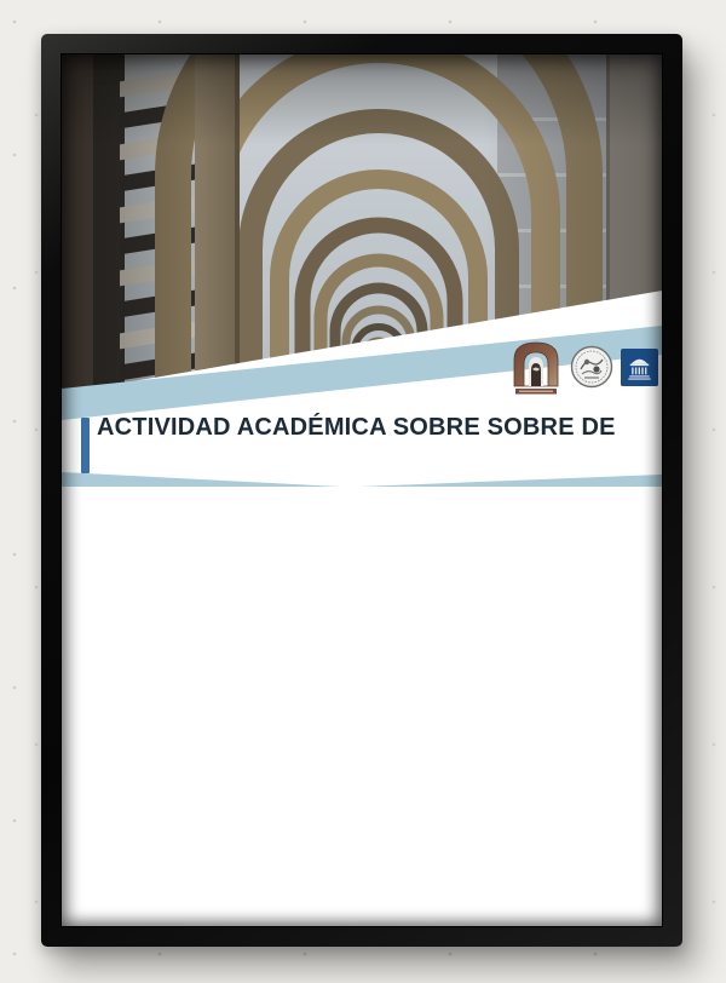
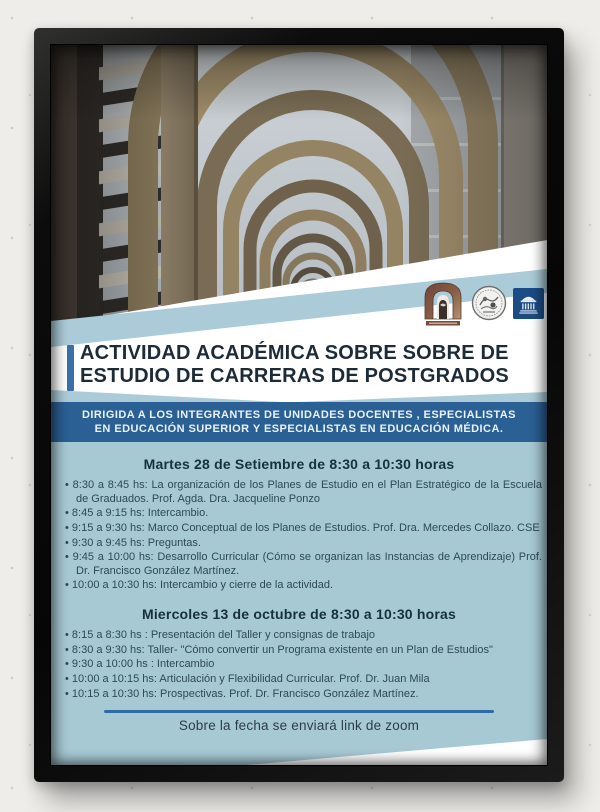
  ACTIVIDAD ACADÉMICA SOBRE SOBRE DE
+ ESTUDIO DE CARRERAS DE POSTGRADOS
+ DIRIGIDA A LOS INTEGRANTES DE UNIDADES DOCENTES , ESPECIALISTAS
+ EN EDUCACIÓN SUPERIOR Y ESPECIALISTAS EN EDUCACIÓN MÉDICA.
+ Martes 28 de Setiembre de 8:30 a 10:30 horas
+ 8:30 a 8:45 hs: La organización de los Planes de Estudio en el Plan Estratégico de la Escuela de Graduados. Prof. Agda. Dra. Jacqueline Ponzo
+ 8:45 a 9:15 hs: Intercambio.
+ 9:15 a 9:30 hs: Marco Conceptual de los Planes de Estudios. Prof. Dra. Mercedes Collazo. CSE
+ 9:30 a 9:45 hs: Preguntas.
+ 9:45 a 10:00 hs: Desarrollo Curricular (Cómo se organizan las Instancias de Aprendizaje) Prof. Dr. Francisco González Martínez.
+ 10:00 a 10:30 hs: Intercambio y cierre de la actividad.
+ Miercoles 13 de octubre de 8:30 a 10:30 horas
+ 8:15 a 8:30 hs : Presentación del Taller y consignas de trabajo
+ 8:30 a 9:30 hs: Taller- "Cómo convertir un Programa existente en un Plan de Estudios"
+ 9:30 a 10:00 hs : Intercambio
+ 10:00 a 10:15 hs: Articulación y Flexibilidad Curricular. Prof. Dr. Juan Mila
+ 10:15 a 10:30 hs: Prospectivas. Prof. Dr. Francisco González Martínez.
+ Sobre la fecha se enviará link de zoom
